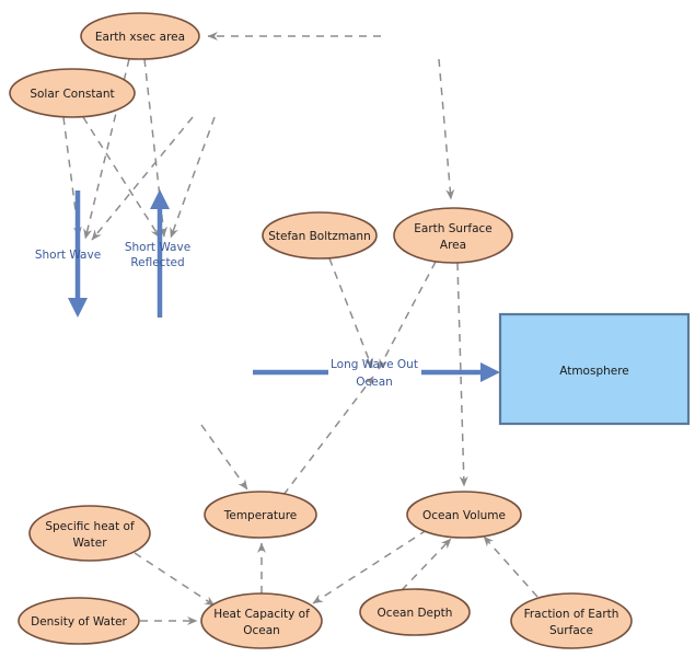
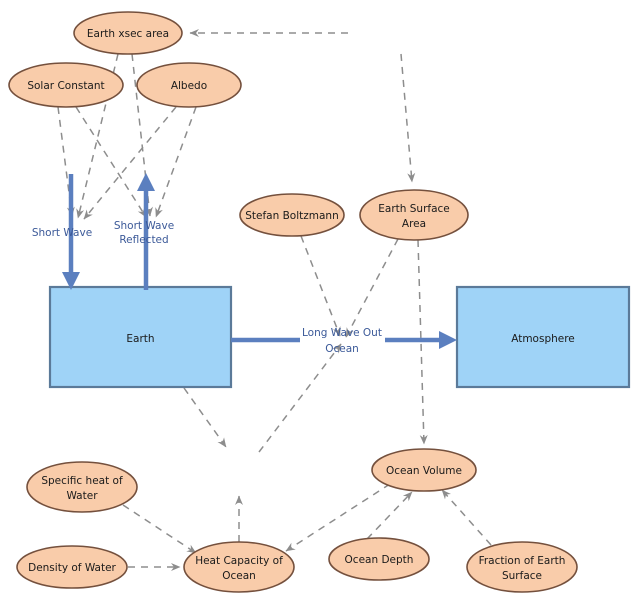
+ Earth
  Atmosphere
  Short Wave
  Short Wave
  Reflected
  Long Wave Out
  Ocean
  Earth xsec area
  Solar Constant
+ Albedo
  Stefan Boltzmann
  Earth Surface
  Area
- Temperature
  Ocean Volume
  Specific heat of
  Water
  Density of Water
  Heat Capacity of
  Ocean
  Ocean Depth
  Fraction of Earth
  Surface
